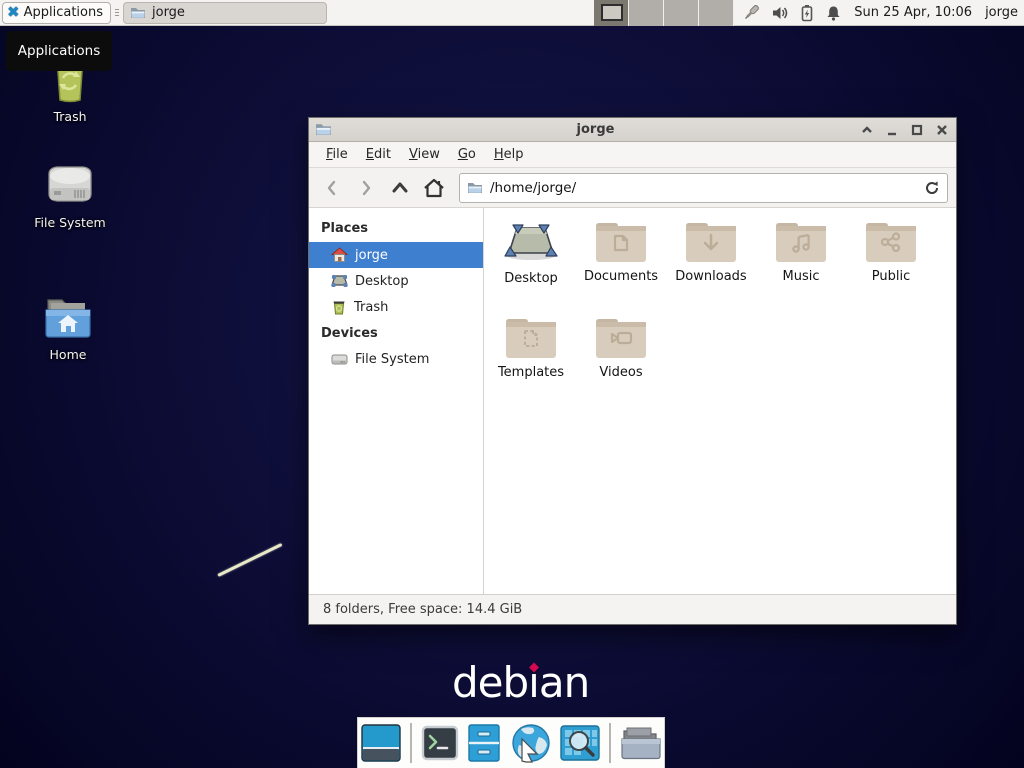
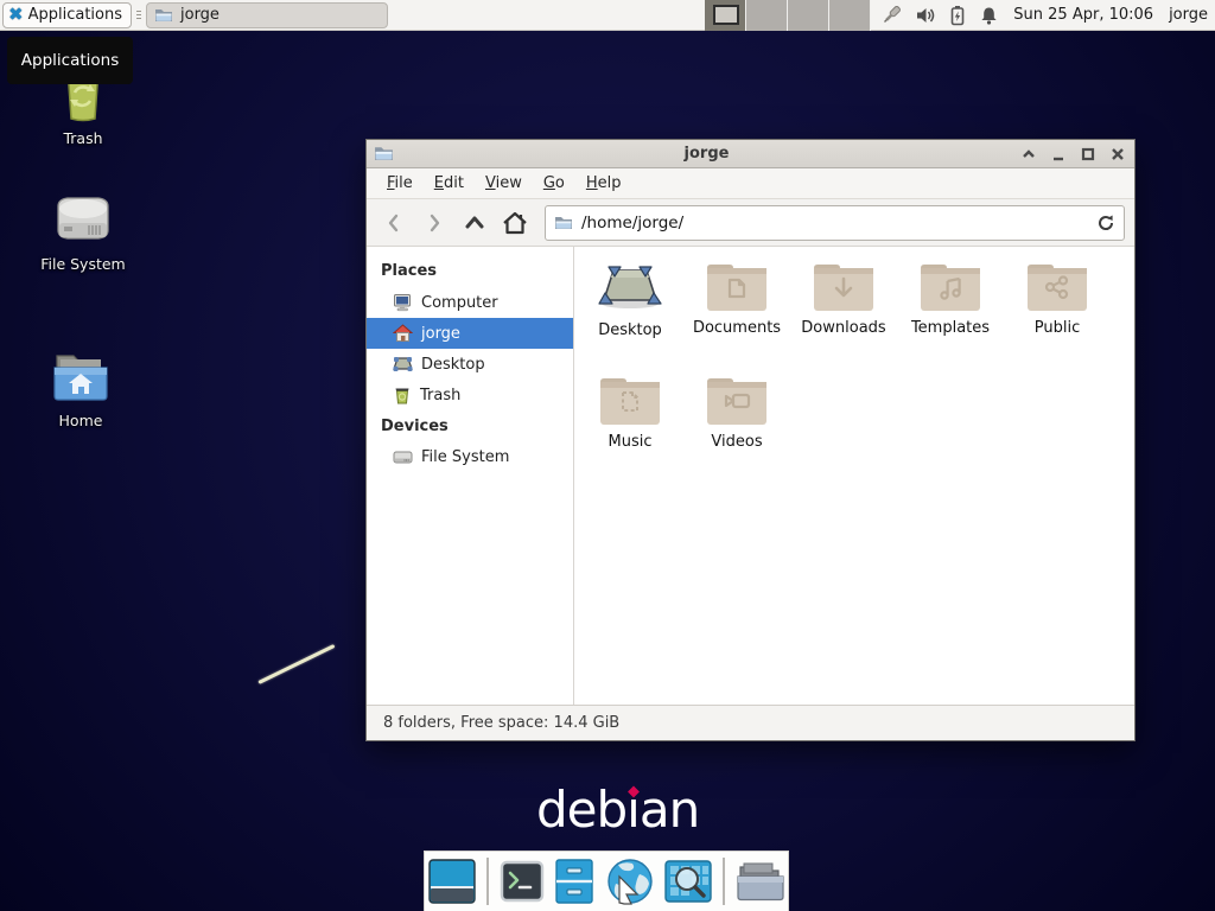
  ✖
  Applications
  jorge
  Sun 25 Apr, 10:06
  jorge
  Applications
  Trash
  File System
  Home
  jorge
  File
  Edit
  View
  Go
  Help
  /home/jorge/
  Places
+ Computer
  jorge
  Desktop
  Trash
  Devices
  File System
  Desktop
  Documents
  Downloads
- Music
+ Templates
  Public
- Templates
+ Music
  Videos
  8 folders, Free space: 14.4 GiB
  debıan
